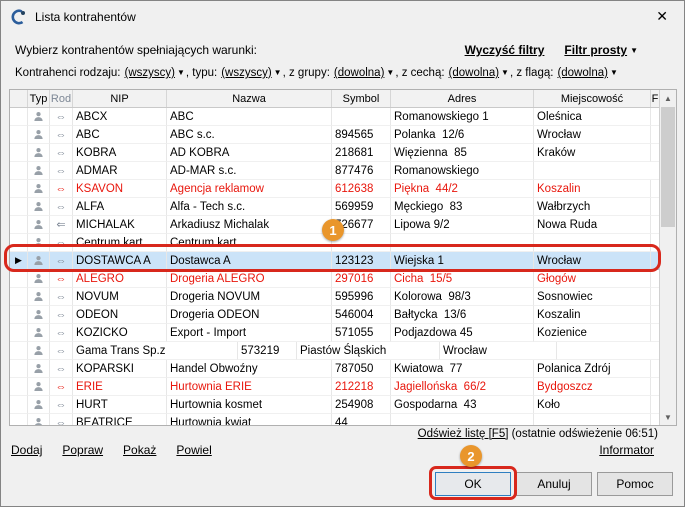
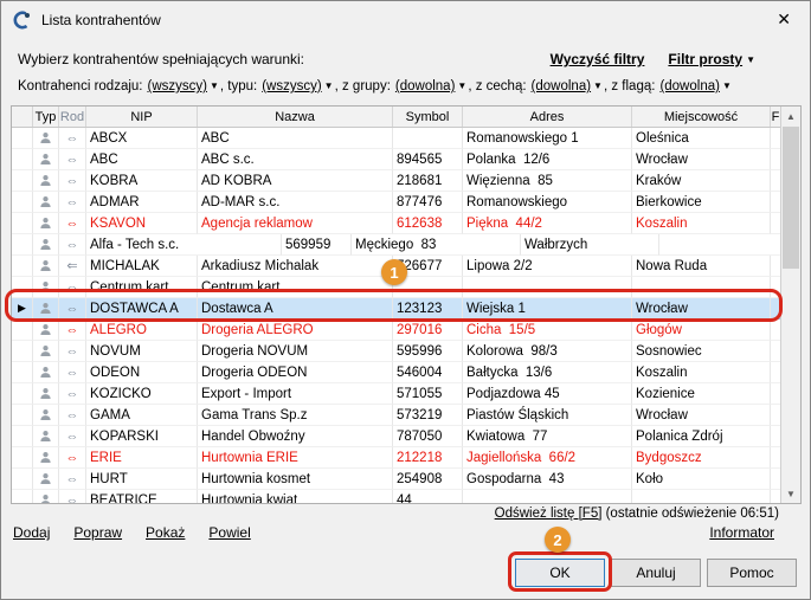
  Lista kontrahentów
  ✕
  Wybierz kontrahentów spełniających warunki:
  Wyczyść filtry
  Filtr prosty ▼
  Kontrahenci rodzaju: (wszyscy) ▼, typu: (wszyscy) ▼, z grupy: (dowolna) ▼, z cechą: (dowolna) ▼, z flagą: (dowolna) ▼
  Typ
  Rod
  NIP
  Nazwa
  Symbol
  Adres
  Miejscowość
  F
  ⇔
  ABCX
  ABC
  Romanowskiego 1
  Oleśnica
  ⇔
  ABC
  ABC s.c.
  894565
  Polanka 12/6
  Wrocław
  ⇔
  KOBRA
  AD KOBRA
  218681
  Więzienna 85
  Kraków
  ⇔
  ADMAR
  AD-MAR s.c.
  877476
  Romanowskiego
+ Bierkowice
  ⇔
  KSAVON
  Agencja reklamow
  612638
  Piękna 44/2
  Koszalin
  ⇔
- ALFA
  Alfa - Tech s.c.
  569959
  Męckiego 83
  Wałbrzych
  ⇐
  MICHALAK
  Arkadiusz Michalak
  26677
- Lipowa 9/2
+ Lipowa 2/2
  Nowa Ruda
  ⇔
  Centrum kart
  Centrum kart
  ▶
  ⇔
  DOSTAWCA A
  Dostawca A
  123123
  Wiejska 1
  Wrocław
  ⇔
  ALEGRO
  Drogeria ALEGRO
  297016
  Cicha 15/5
  Głogów
  ⇔
  NOVUM
  Drogeria NOVUM
  595996
  Kolorowa 98/3
  Sosnowiec
  ⇔
  ODEON
  Drogeria ODEON
  546004
  Bałtycka 13/6
  Koszalin
  ⇔
  KOZICKO
  Export - Import
  571055
  Podjazdowa 45
  Kozienice
  ⇔
+ GAMA
  Gama Trans Sp.z
  573219
  Piastów Śląskich
  Wrocław
  ⇔
  KOPARSKI
  Handel Obwoźny
  787050
  Kwiatowa 77
  Polanica Zdrój
  ⇔
  ERIE
  Hurtownia ERIE
  212218
  Jagiellońska 66/2
  Bydgoszcz
  ⇔
  HURT
  Hurtownia kosmet
  254908
  Gospodarna 43
  Koło
  ⇔
  BEATRICE
  Hurtownia kwiat
  44
  ▲
  ▼
  Odśwież listę [F5] (ostatnie odświeżenie 06:51)
  Dodaj
  Popraw
  Pokaż
  Powiel
  Informator
  OK
  Anuluj
  Pomoc
  1
  2
